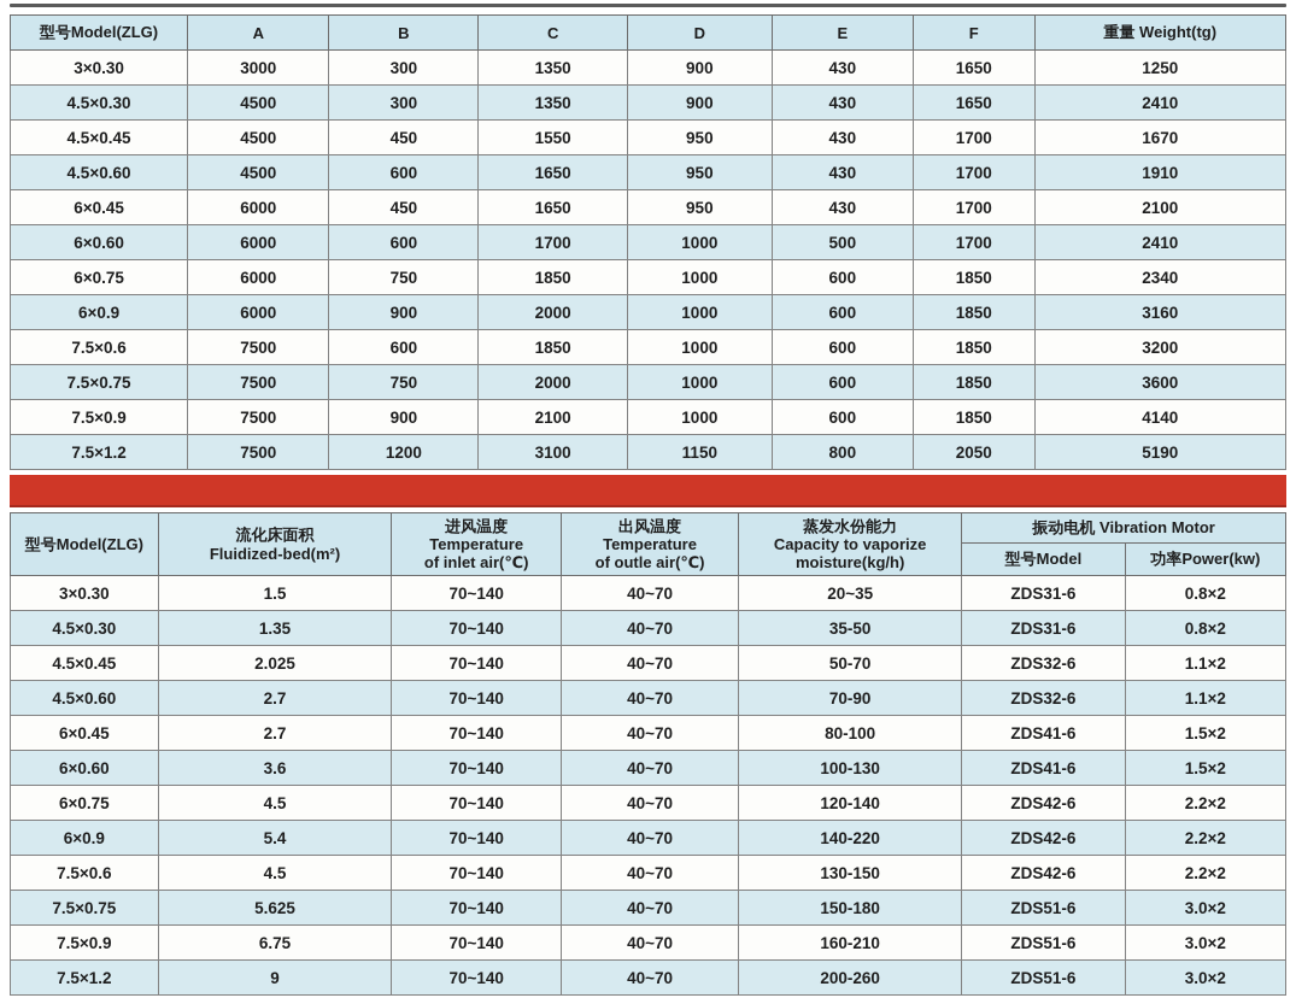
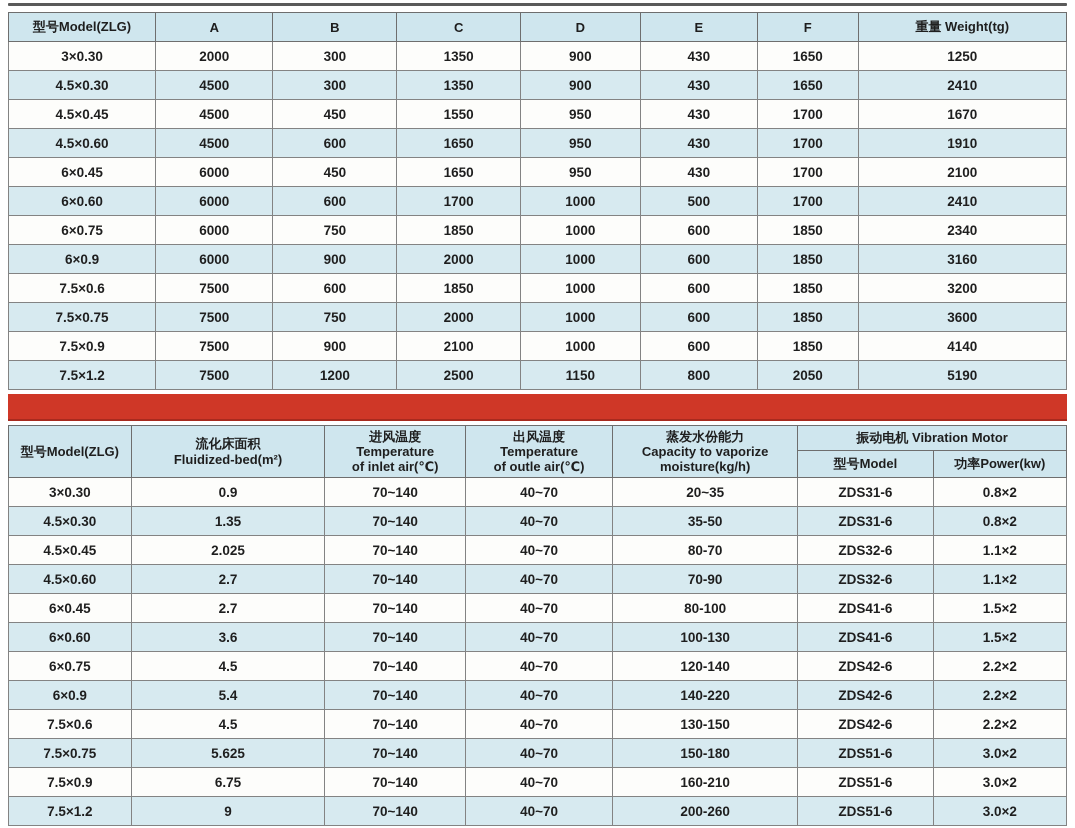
  型号Model(ZLG)	A	B	C	D	E	F	重量 Weight(tg)
- 3×0.30	3000	300	1350	900	430	1650	1250
+ 3×0.30	2000	300	1350	900	430	1650	1250
  4.5×0.30	4500	300	1350	900	430	1650	2410
  4.5×0.45	4500	450	1550	950	430	1700	1670
  4.5×0.60	4500	600	1650	950	430	1700	1910
  6×0.45	6000	450	1650	950	430	1700	2100
  6×0.60	6000	600	1700	1000	500	1700	2410
  6×0.75	6000	750	1850	1000	600	1850	2340
  6×0.9	6000	900	2000	1000	600	1850	3160
  7.5×0.6	7500	600	1850	1000	600	1850	3200
  7.5×0.75	7500	750	2000	1000	600	1850	3600
  7.5×0.9	7500	900	2100	1000	600	1850	4140
- 7.5×1.2	7500	1200	3100	1150	800	2050	5190
+ 7.5×1.2	7500	1200	2500	1150	800	2050	5190
  型号Model(ZLG)	流化床面积 Fluidized-bed(m²)	进风温度 Temperature of inlet air(℃)	出风温度 Temperature of outle air(℃)	蒸发水份能力 Capacity to vaporize moisture(kg/h)	振动电机 Vibration Motor
  型号Model	功率Power(kw)
- 3×0.30	1.5	70~140	40~70	20~35	ZDS31-6	0.8×2
+ 3×0.30	0.9	70~140	40~70	20~35	ZDS31-6	0.8×2
  4.5×0.30	1.35	70~140	40~70	35-50	ZDS31-6	0.8×2
- 4.5×0.45	2.025	70~140	40~70	50-70	ZDS32-6	1.1×2
+ 4.5×0.45	2.025	70~140	40~70	80-70	ZDS32-6	1.1×2
  4.5×0.60	2.7	70~140	40~70	70-90	ZDS32-6	1.1×2
  6×0.45	2.7	70~140	40~70	80-100	ZDS41-6	1.5×2
  6×0.60	3.6	70~140	40~70	100-130	ZDS41-6	1.5×2
  6×0.75	4.5	70~140	40~70	120-140	ZDS42-6	2.2×2
  6×0.9	5.4	70~140	40~70	140-220	ZDS42-6	2.2×2
  7.5×0.6	4.5	70~140	40~70	130-150	ZDS42-6	2.2×2
  7.5×0.75	5.625	70~140	40~70	150-180	ZDS51-6	3.0×2
  7.5×0.9	6.75	70~140	40~70	160-210	ZDS51-6	3.0×2
  7.5×1.2	9	70~140	40~70	200-260	ZDS51-6	3.0×2
